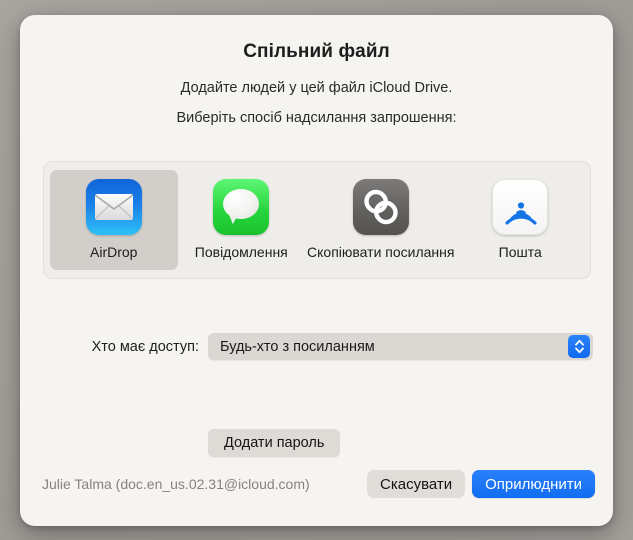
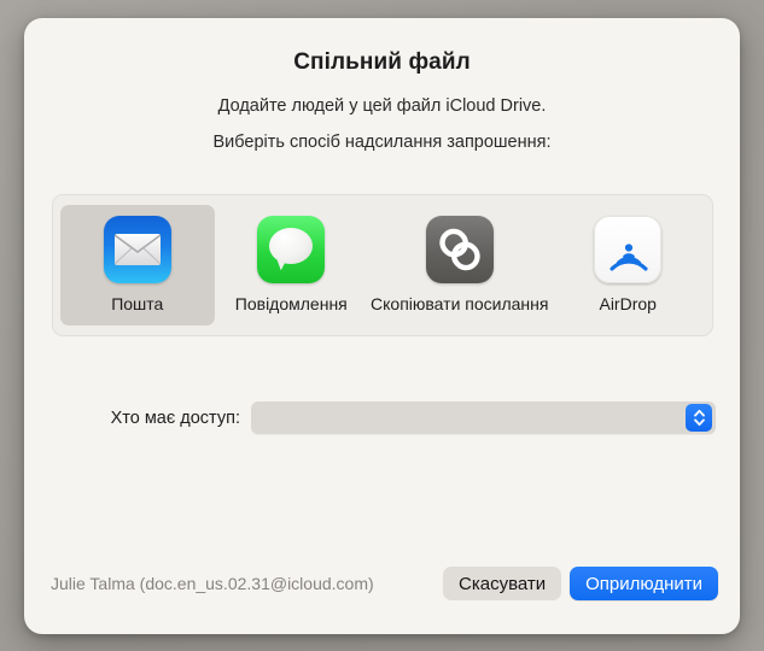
  Спільний файл
  Додайте людей у цей файл iCloud Drive.
  Виберіть спосіб надсилання запрошення:
- AirDrop
+ Пошта
  Повідомлення
  Скопіювати посилання
- Пошта
+ AirDrop
  Хто має доступ:
- Будь-хто з посиланням
- Додати пароль
  Julie Talma (doc.en_us.02.31@icloud.com)
  Скасувати
  Оприлюднити
